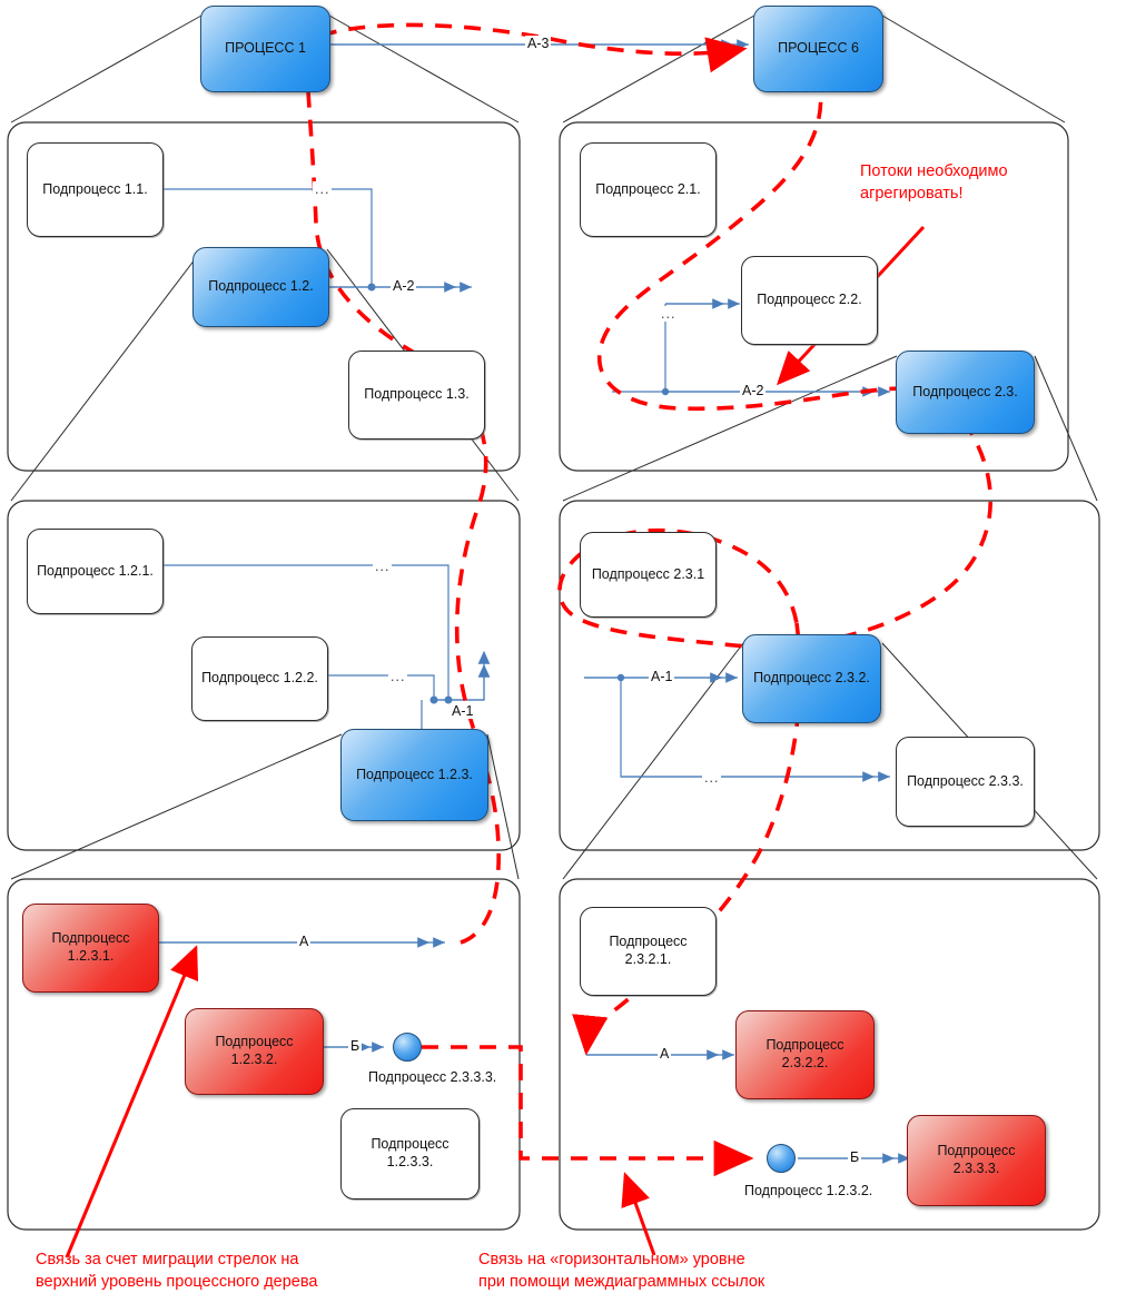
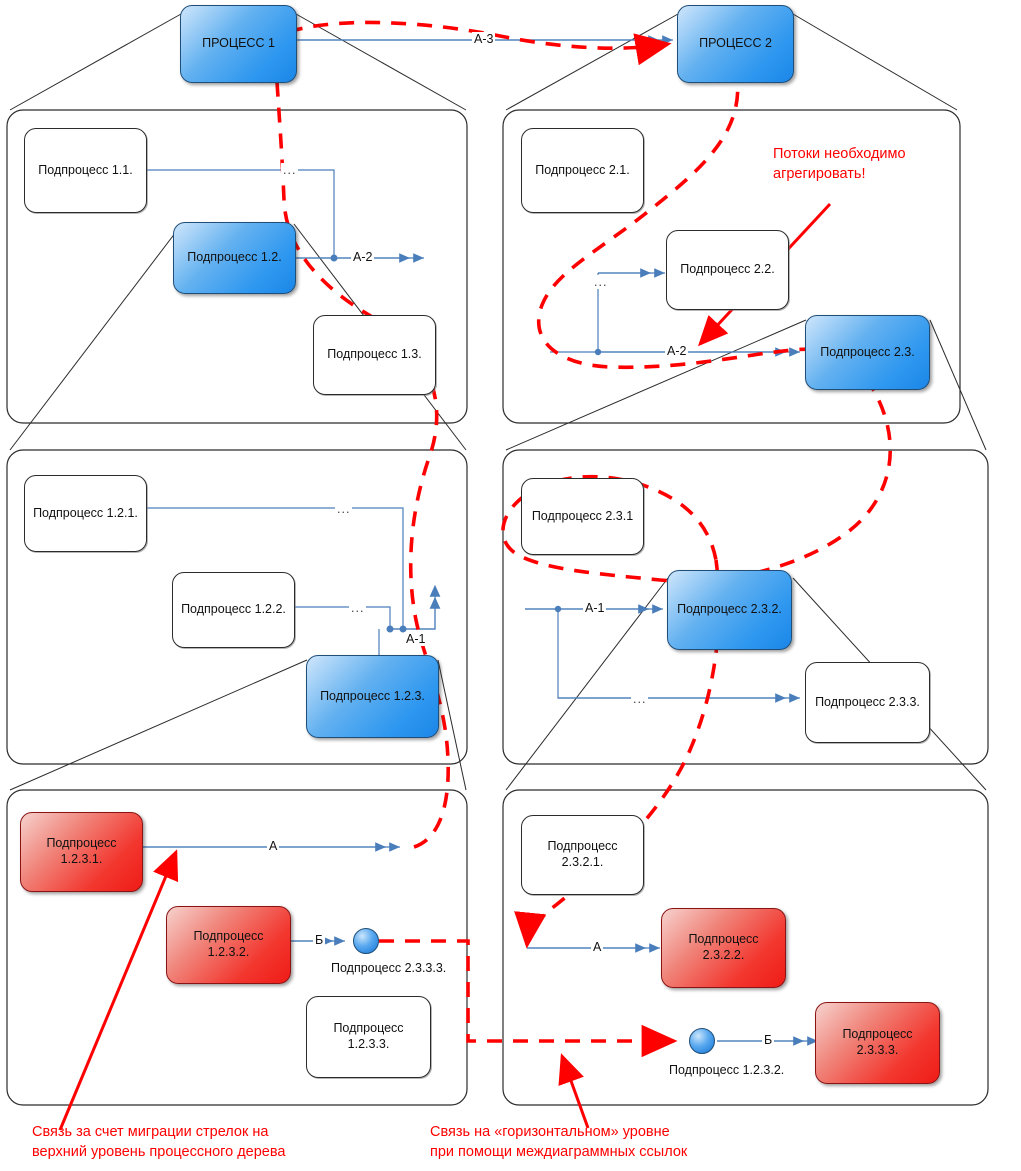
  ПРОЦЕСС 1
- ПРОЦЕСС 6
+ ПРОЦЕСС 2
  A-3
  Подпроцесс 1.1.
  Подпроцесс 1.2.
  Подпроцесс 1.3.
  A-2
  ...
  Подпроцесс 2.1.
  Подпроцесс 2.2.
  Подпроцесс 2.3.
  A-2
  ...
  Потоки необходимо
  агрегировать!
  Подпроцесс 1.2.1.
  Подпроцесс 1.2.2.
  Подпроцесс 1.2.3.
  A-1
  ...
  ...
  Подпроцесс 2.3.1
  Подпроцесс 2.3.2.
  Подпроцесс 2.3.3.
  A-1
  ...
  Подпроцесс
  1.2.3.1.
  Подпроцесс
  1.2.3.2.
  Подпроцесс
  1.2.3.3.
  A
  Б
  Подпроцесс 2.3.3.3.
  Подпроцесс
  2.3.2.1.
  Подпроцесс
  2.3.2.2.
  Подпроцесс
  2.3.3.3.
  A
  Б
  Подпроцесс 1.2.3.2.
  Связь за счет миграции стрелок на
  верхний уровень процессного дерева
  Связь на «горизонтальном» уровне
  при помощи междиаграммных ссылок
